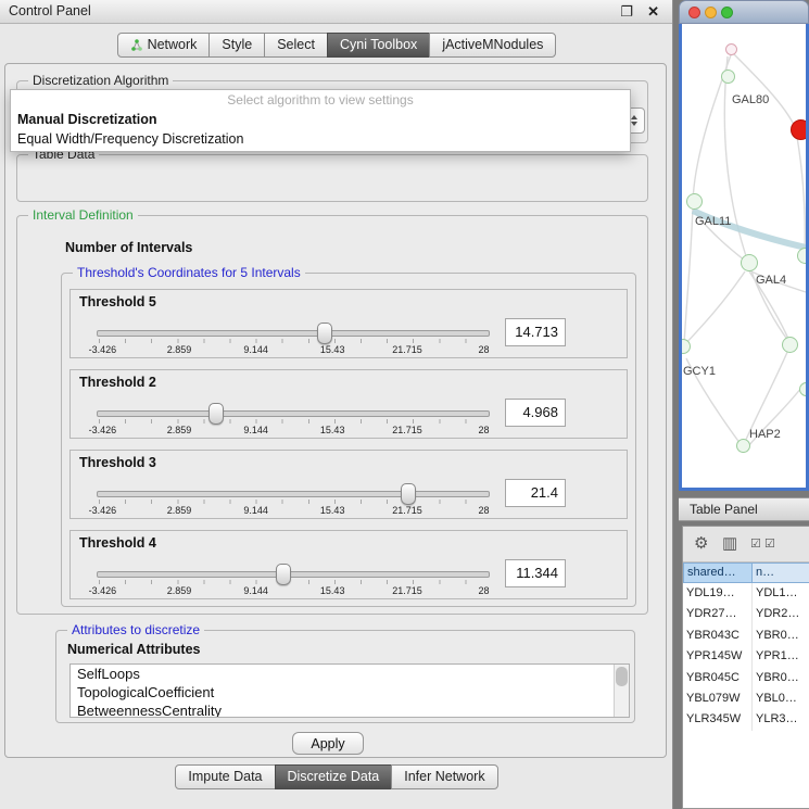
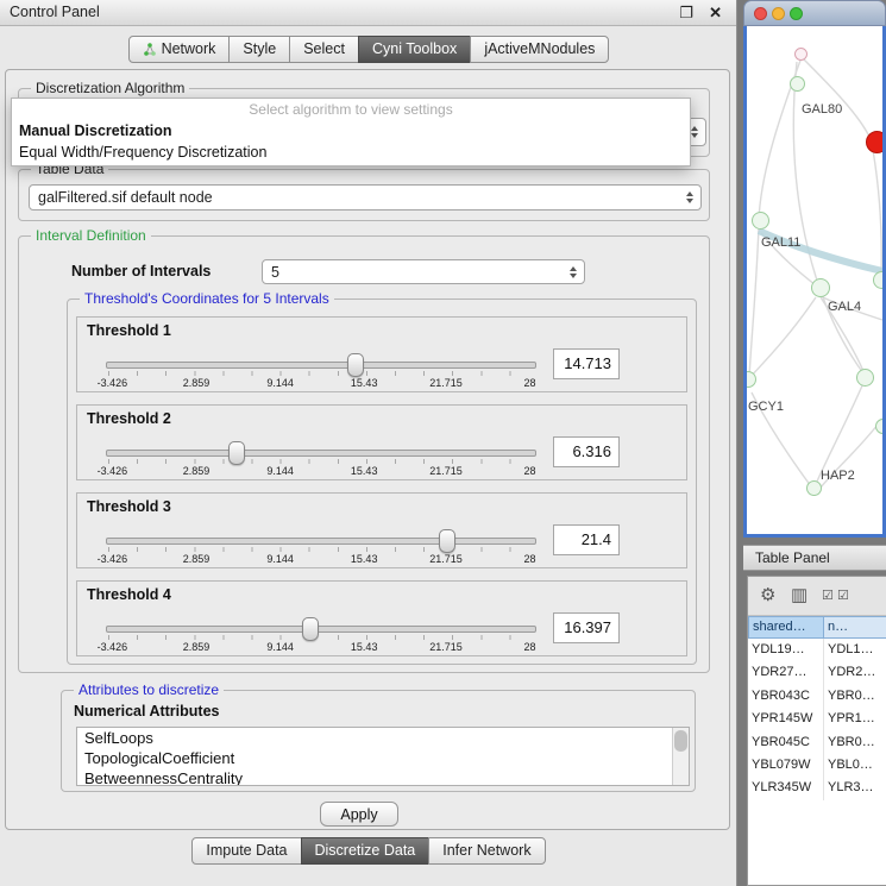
  Control Panel
  ❐
  ✕
  Network
  Style
  Select
  Cyni Toolbox
  jActiveMNodules
  Discretization Algorithm
  Select algorithm to view settings
  Manual Discretization
  Equal Width/Frequency Discretization
  Table Data
+ galFiltered.sif default node
  Interval Definition
  Number of Intervals
+ 5
  Threshold's Coordinates for 5 Intervals
- Threshold 5
+ Threshold 1
  -3.426
  2.859
  9.144
  15.43
  21.715
  28
  14.713
  Threshold 2
  -3.426
  2.859
  9.144
  15.43
  21.715
  28
- 4.968
+ 6.316
  Threshold 3
  -3.426
  2.859
  9.144
  15.43
  21.715
  28
  21.4
  Threshold 4
  -3.426
  2.859
  9.144
  15.43
  21.715
  28
- 11.344
+ 16.397
  Attributes to discretize
  Numerical Attributes
  SelfLoops
  TopologicalCoefficient
  BetweennessCentrality
  Apply
  Impute Data
  Discretize Data
  Infer Network
  GAL80
  GAL11
  GAL4
  GCY1
  HAP2
  Table Panel
  ⚙
  ▥
  ☑
  ☑
  shared…
  n…
  YDL19…
  YDL1…
  YDR27…
  YDR2…
  YBR043C
  YBR0…
  YPR145W
  YPR1…
  YBR045C
  YBR0…
  YBL079W
  YBL0…
  YLR345W
  YLR3…
